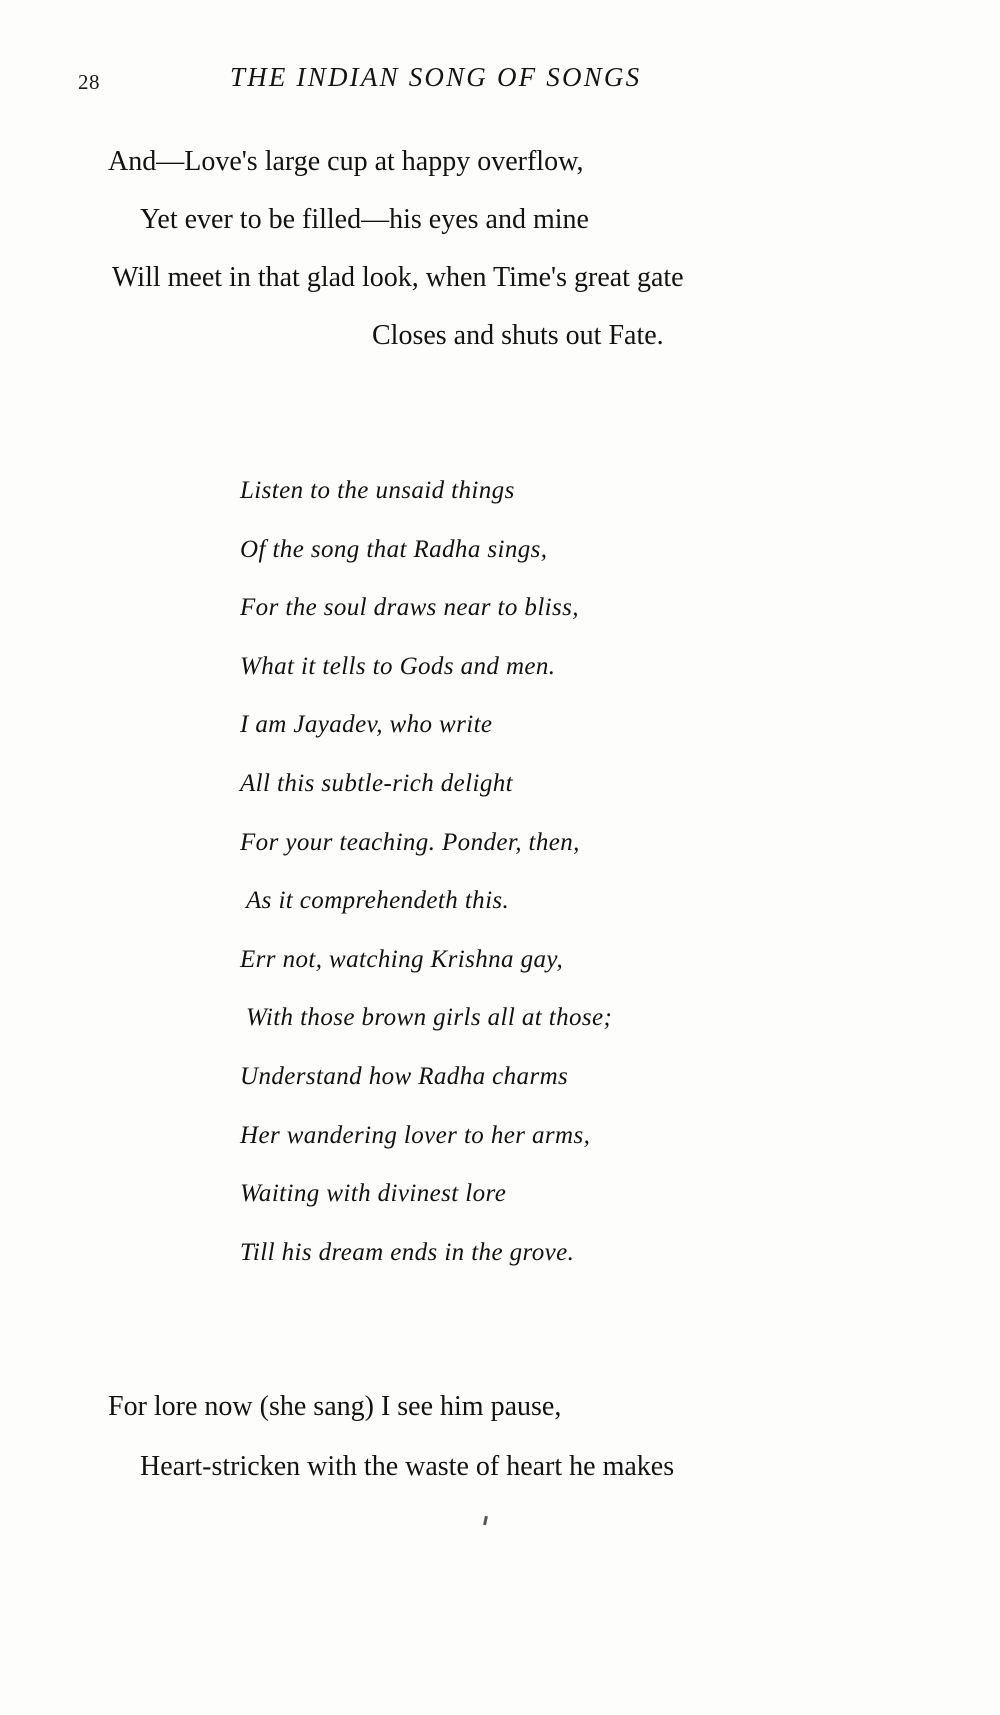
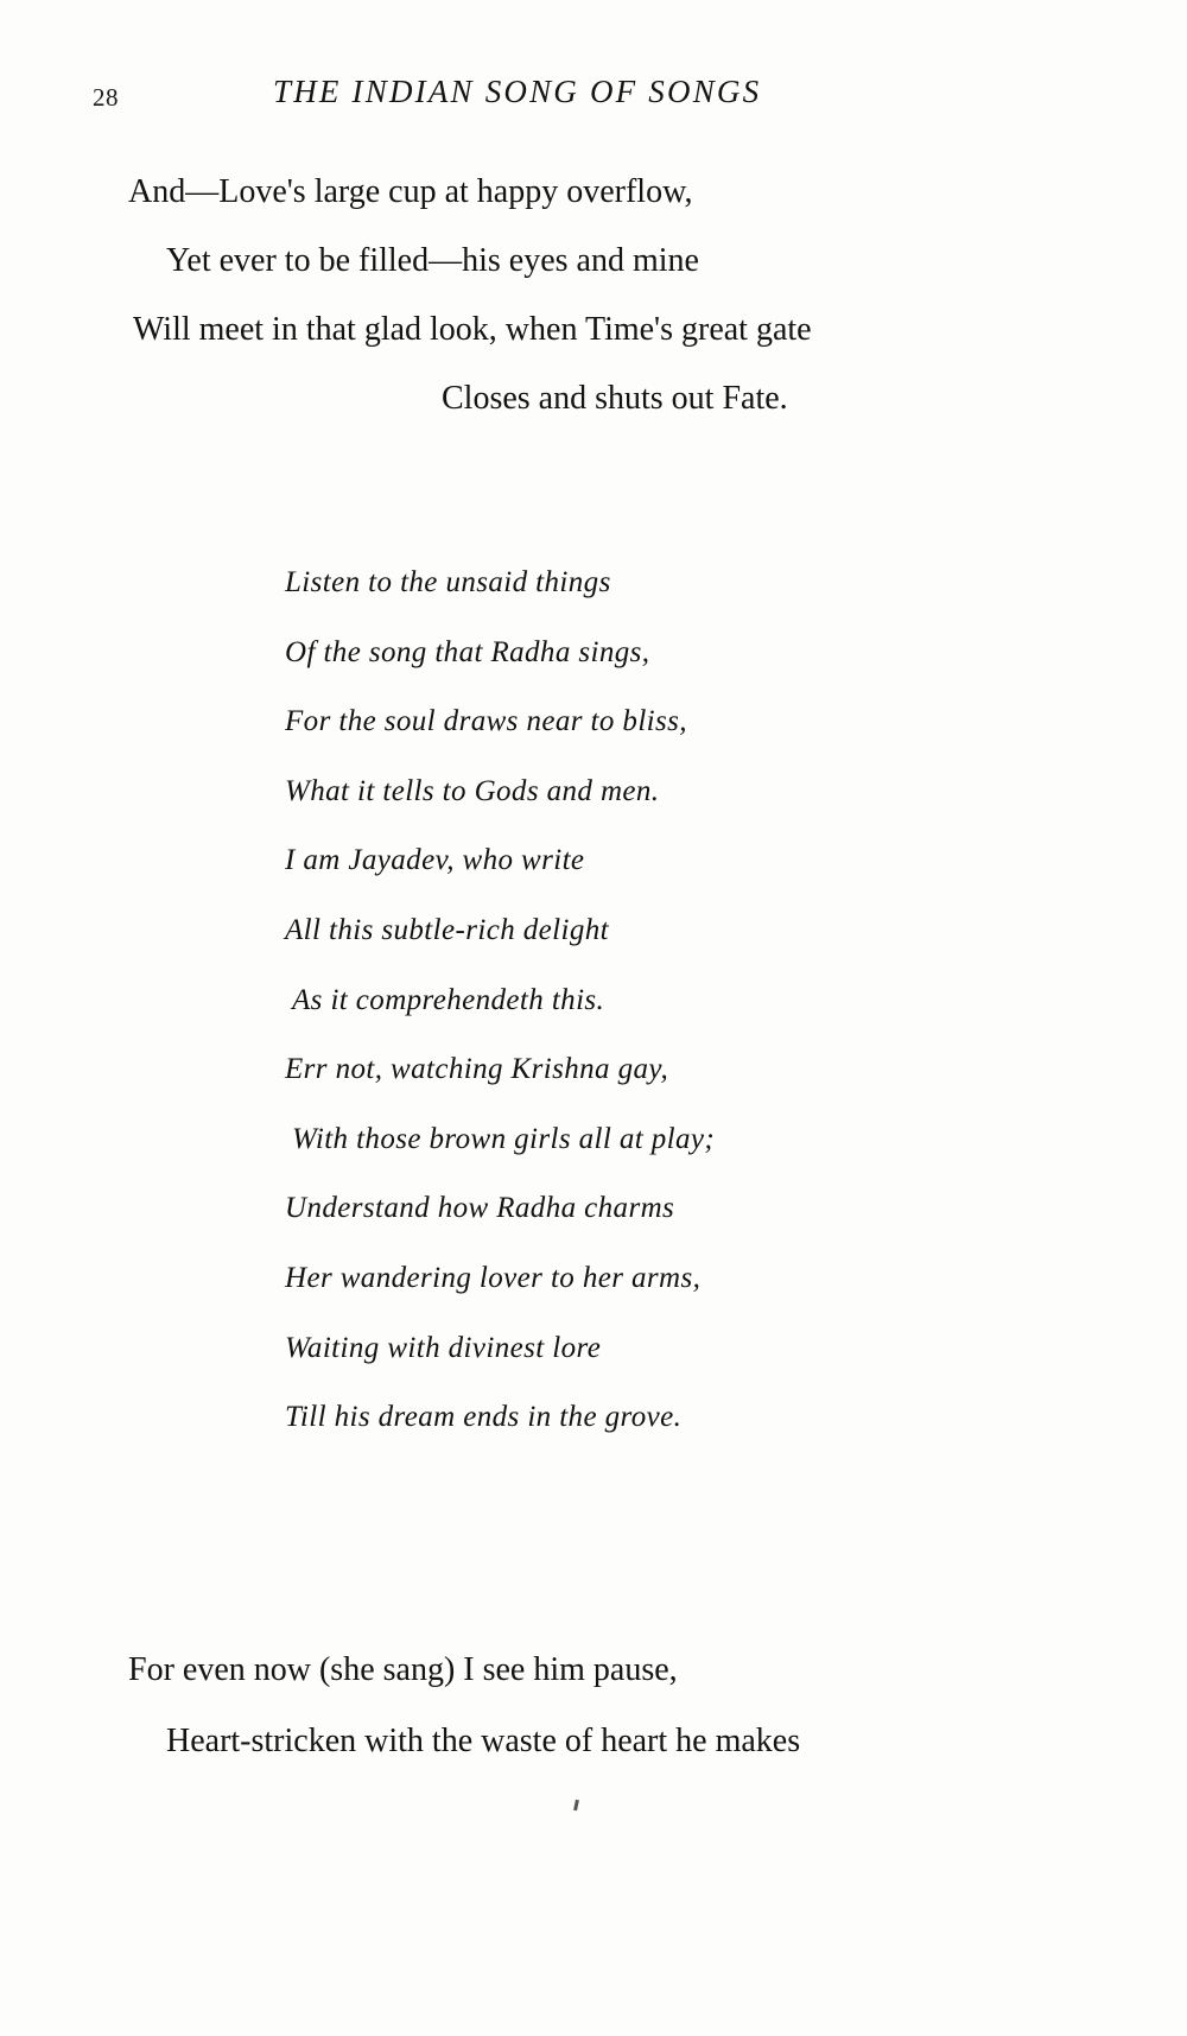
  28
  THE INDIAN SONG OF SONGS
  And—Love's large cup at happy overflow,
  Yet ever to be filled—his eyes and mine
  Will meet in that glad look, when Time's great gate
  Closes and shuts out Fate.
  Listen to the unsaid things
  Of the song that Radha sings,
  For the soul draws near to bliss,
  What it tells to Gods and men.
  I am Jayadev, who write
  All this subtle-rich delight
- For your teaching. Ponder, then,
  As it comprehendeth this.
  Err not, watching Krishna gay,
- With those brown girls all at those;
+ With those brown girls all at play;
  Understand how Radha charms
  Her wandering lover to her arms,
  Waiting with divinest lore
  Till his dream ends in the grove.
- For lore now (she sang) I see him pause,
+ For even now (she sang) I see him pause,
  Heart-stricken with the waste of heart he makes
